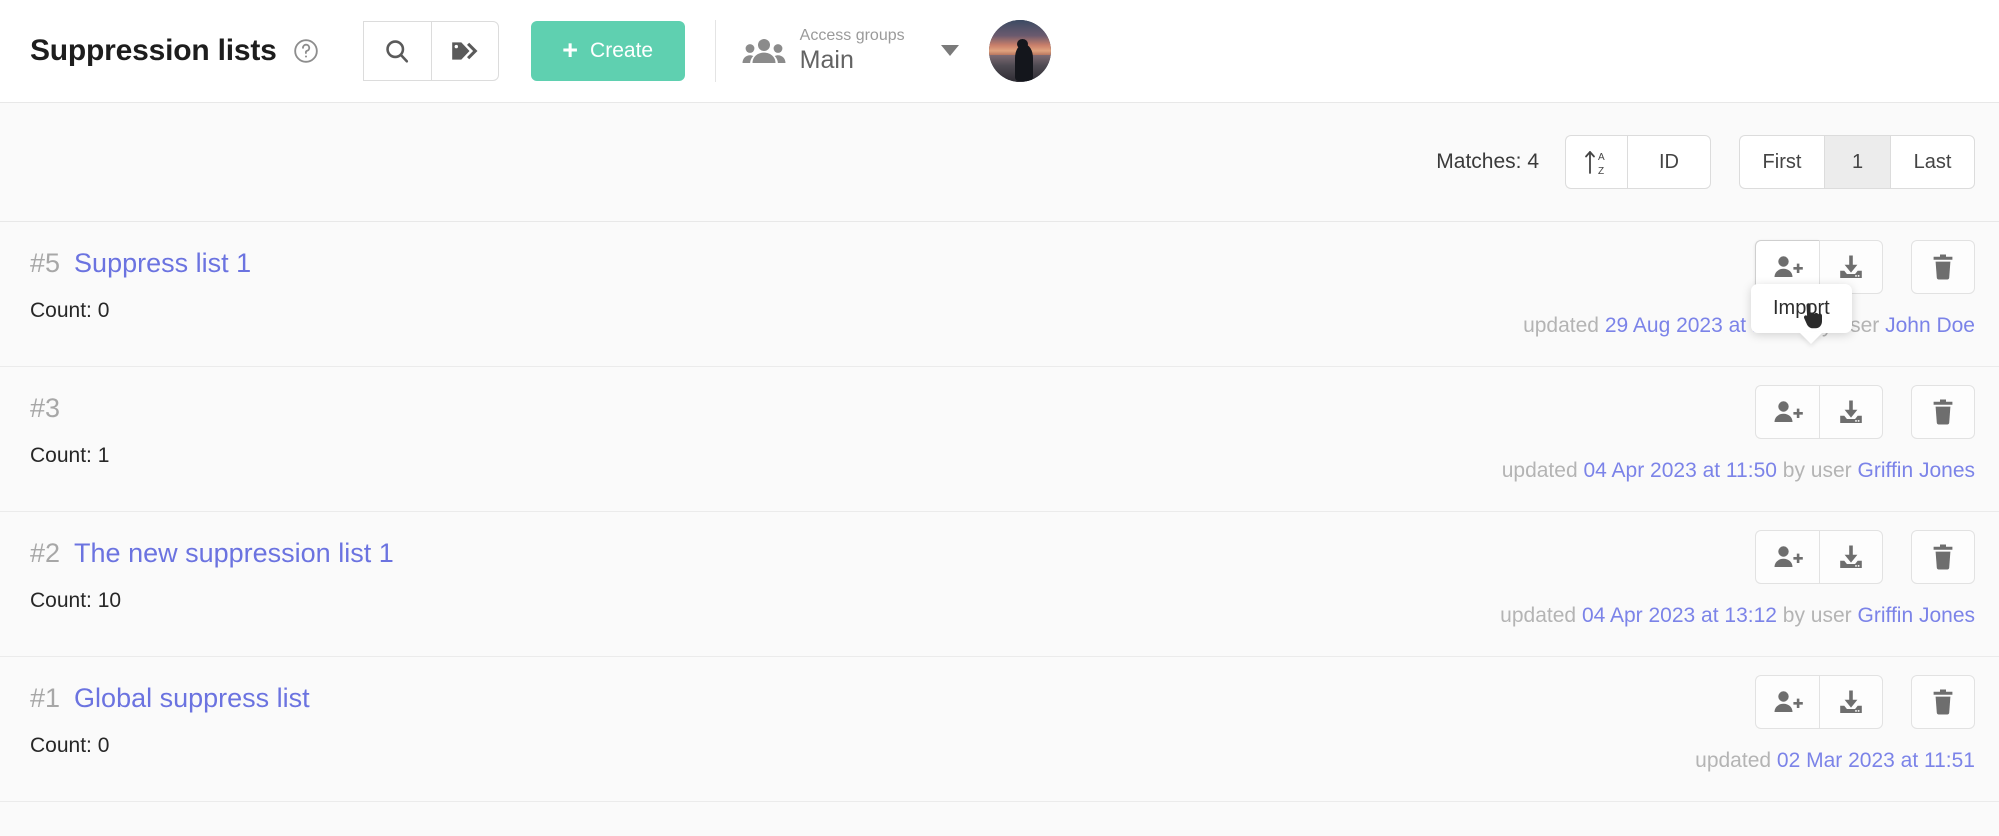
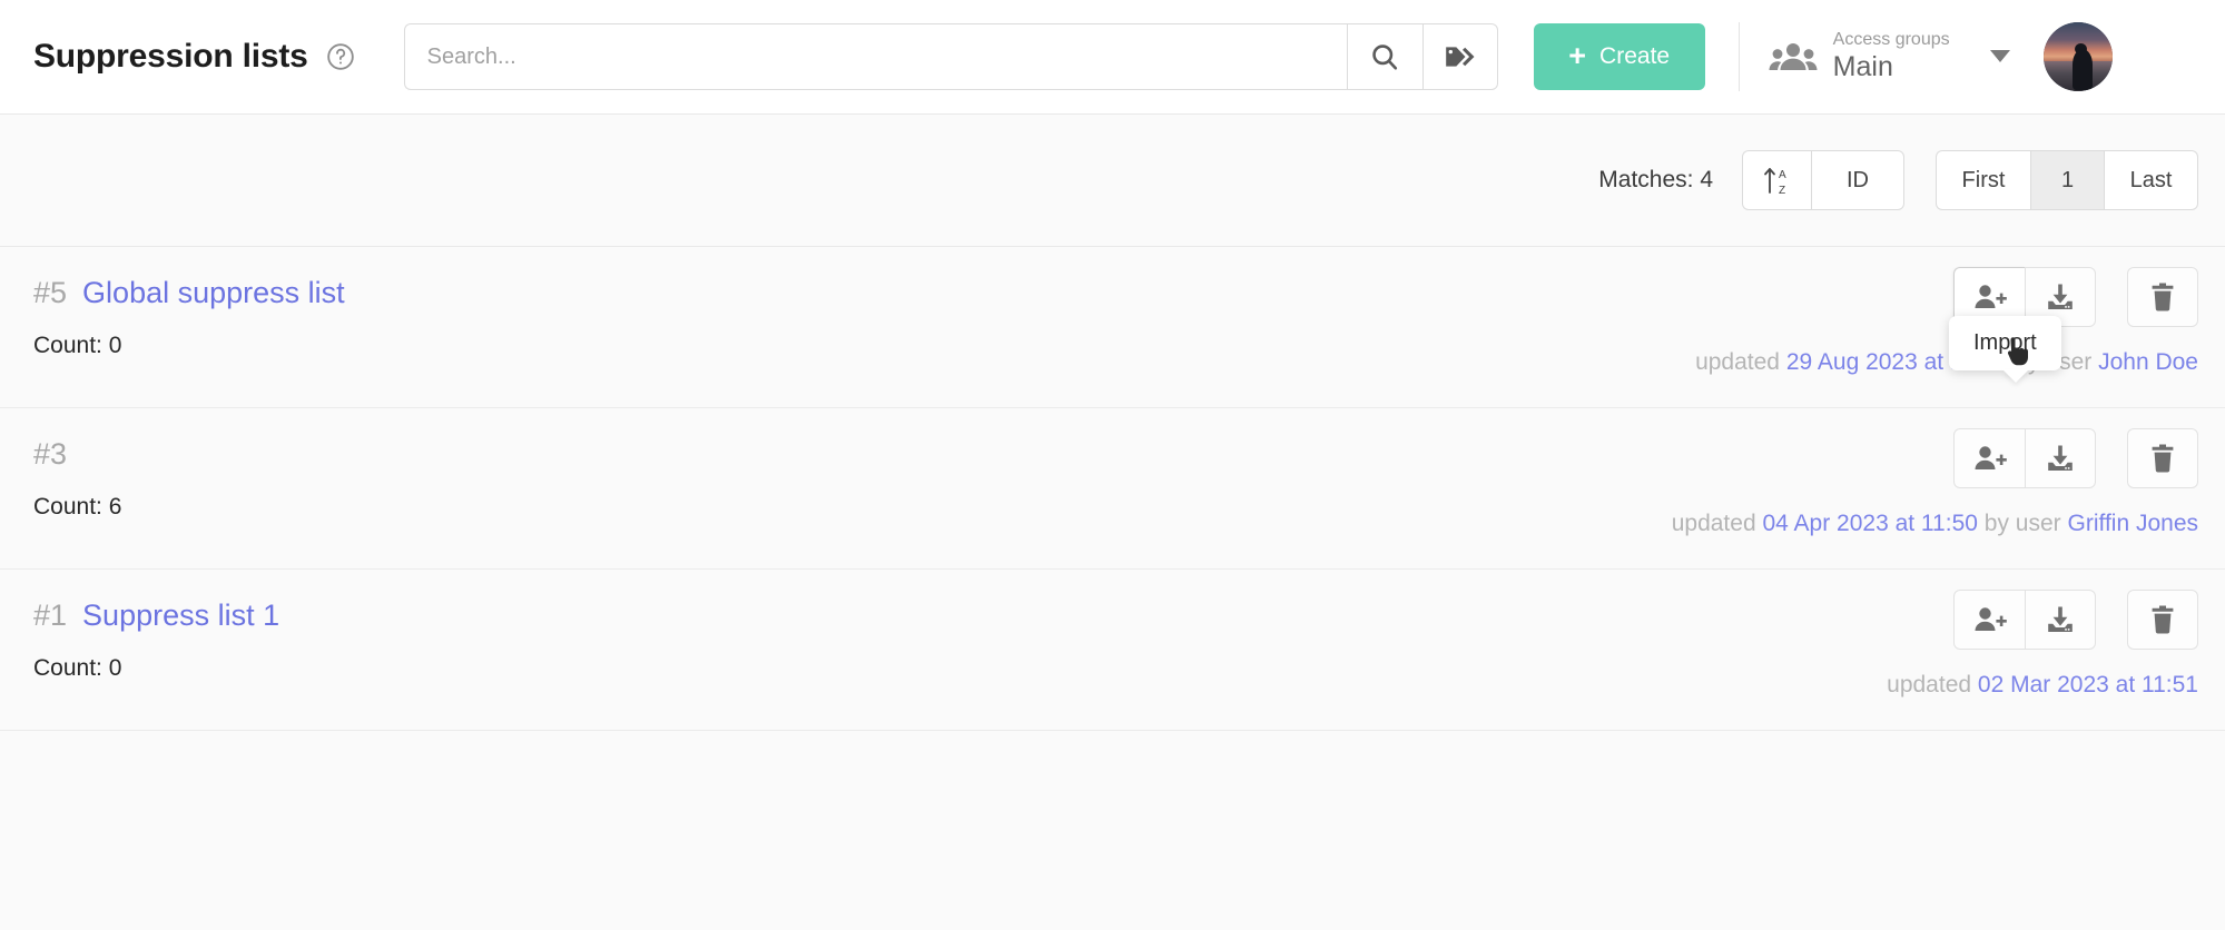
  Suppression lists
+ Search...
  +
  Create
  Access groups
  Main
  Matches: 4
  A
  Z
  ID
  First
  1
  Last
  Import
  #5
- Suppress list 1
+ Global suppress list
  Count: 0
  updated 29 Aug 2023 at ser John Doe
  #3
- Count: 1
+ Count: 6
  updated 04 Apr 2023 at 11:50 by user Griffin Jones
- #2
- The new suppression list 1
- Count: 10
- updated 04 Apr 2023 at 13:12 by user Griffin Jones
  #1
- Global suppress list
+ Suppress list 1
  Count: 0
  updated 02 Mar 2023 at 11:51
